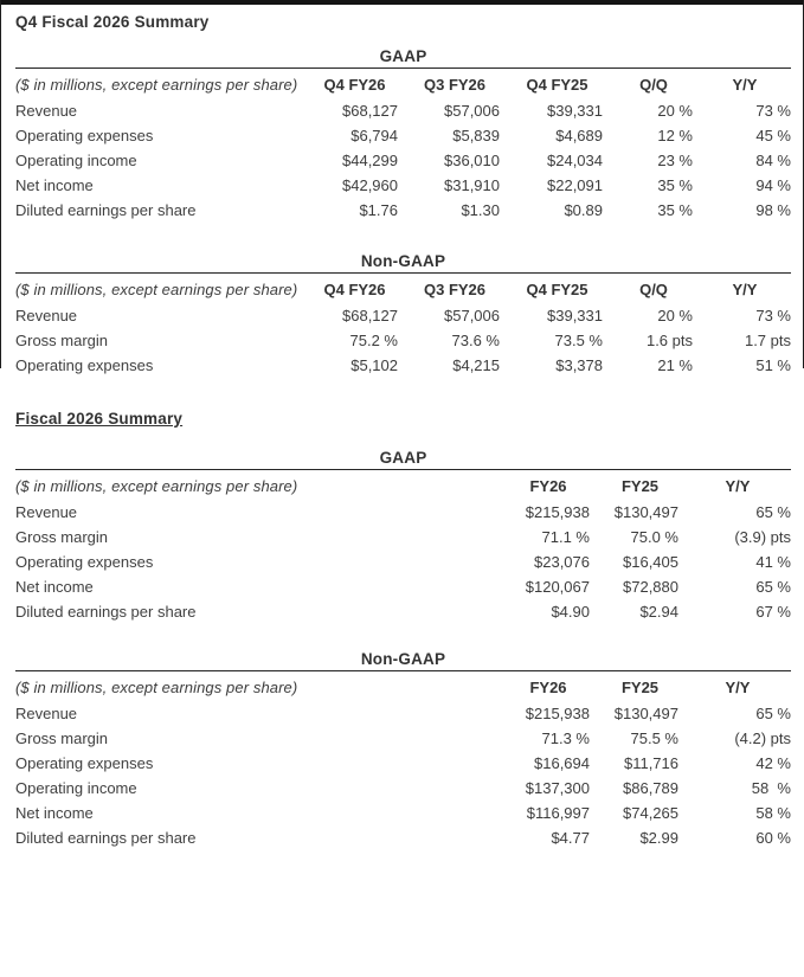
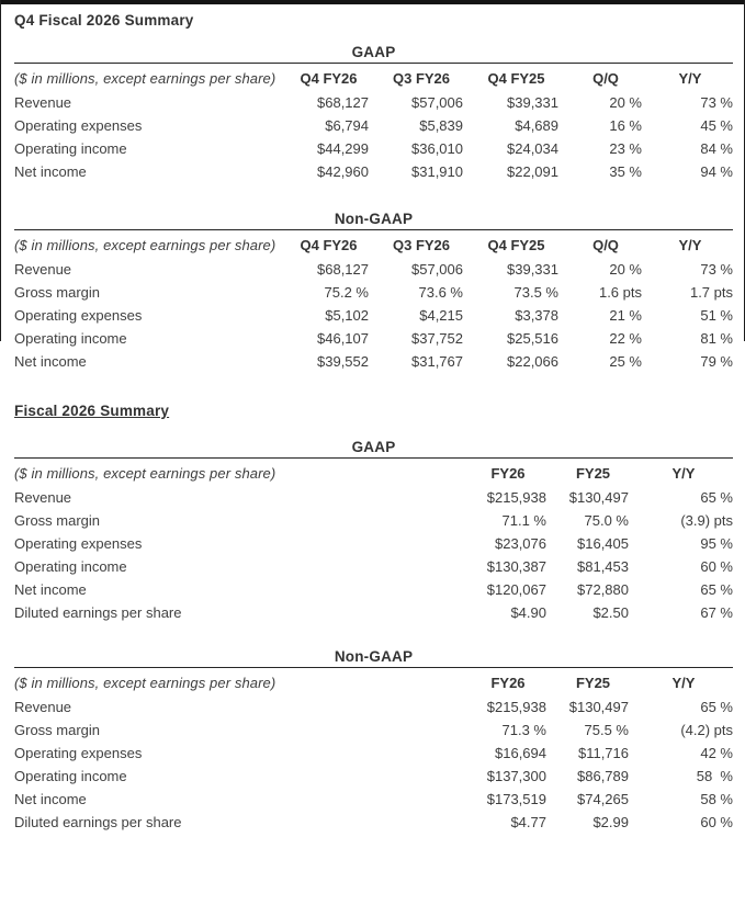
  Q4 Fiscal 2026 Summary
  GAAP
  ($ in millions, except earnings per share)	Q4 FY26	Q3 FY26	Q4 FY25	Q/Q	Y/Y
  Revenue	$68,127	$57,006	$39,331	20 %	73 %
- Operating expenses	$6,794	$5,839	$4,689	12 %	45 %
+ Operating expenses	$6,794	$5,839	$4,689	16 %	45 %
  Operating income	$44,299	$36,010	$24,034	23 %	84 %
  Net income	$42,960	$31,910	$22,091	35 %	94 %
- Diluted earnings per share	$1.76	$1.30	$0.89	35 %	98 %
  Non-GAAP
  ($ in millions, except earnings per share)	Q4 FY26	Q3 FY26	Q4 FY25	Q/Q	Y/Y
  Revenue	$68,127	$57,006	$39,331	20 %	73 %
  Gross margin	75.2 %	73.6 %	73.5 %	1.6 pts	1.7 pts
  Operating expenses	$5,102	$4,215	$3,378	21 %	51 %
+ Operating income	$46,107	$37,752	$25,516	22 %	81 %
+ Net income	$39,552	$31,767	$22,066	25 %	79 %
  Fiscal 2026 Summary
  GAAP
  ($ in millions, except earnings per share)	FY26	FY25	Y/Y
  Revenue	$215,938	$130,497	65 %
  Gross margin	71.1 %	75.0 %	(3.9) pts
- Operating expenses	$23,076	$16,405	41 %
+ Operating expenses	$23,076	$16,405	95 %
+ Operating income	$130,387	$81,453	60 %
  Net income	$120,067	$72,880	65 %
- Diluted earnings per share	$4.90	$2.94	67 %
+ Diluted earnings per share	$4.90	$2.50	67 %
  Non-GAAP
  ($ in millions, except earnings per share)	FY26	FY25	Y/Y
  Revenue	$215,938	$130,497	65 %
  Gross margin	71.3 %	75.5 %	(4.2) pts
  Operating expenses	$16,694	$11,716	42 %
  Operating income	$137,300	$86,789	58 %
- Net income	$116,997	$74,265	58 %
+ Net income	$173,519	$74,265	58 %
  Diluted earnings per share	$4.77	$2.99	60 %
